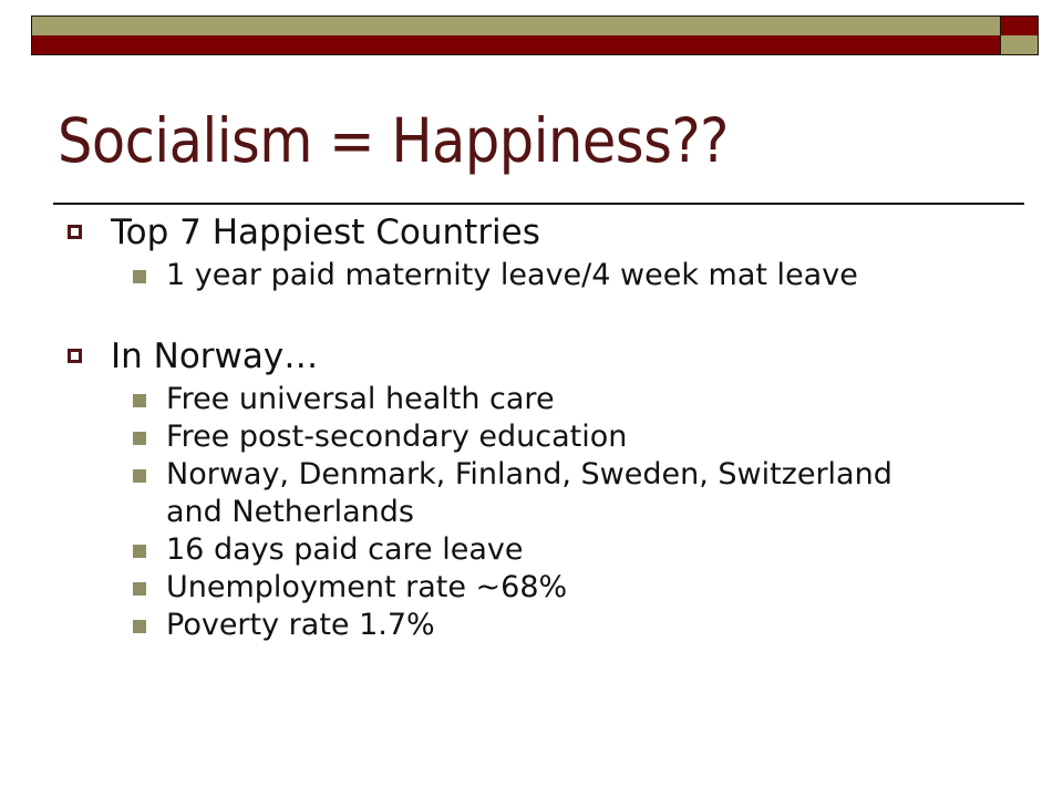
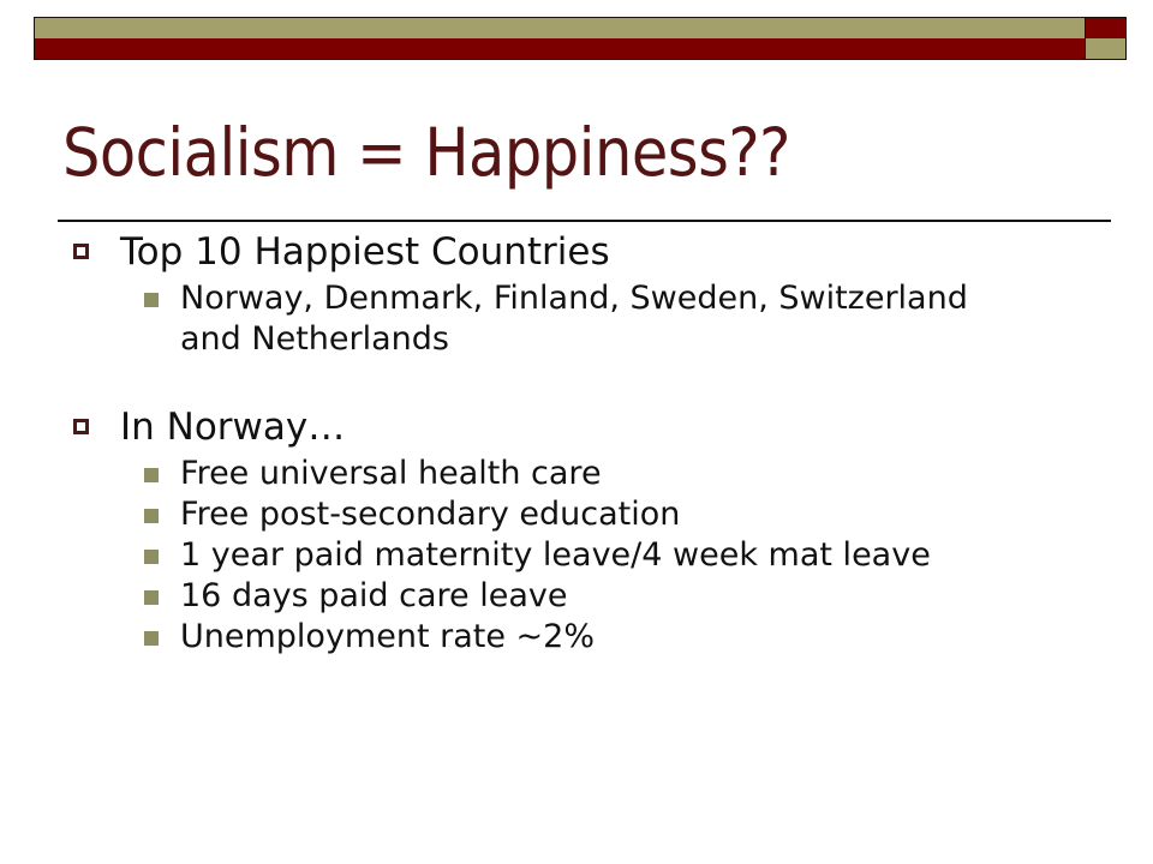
  Socialism = Happiness??
- Top 7 Happiest Countries
+ Top 10 Happiest Countries
- 1 year paid maternity leave/4 week mat leave
+ Norway, Denmark, Finland, Sweden, Switzerland and Netherlands
  In Norway…
  Free universal health care
  Free post-secondary education
- Norway, Denmark, Finland, Sweden, Switzerland and Netherlands
+ 1 year paid maternity leave/4 week mat leave
  16 days paid care leave
- Unemployment rate ~68%
+ Unemployment rate ~2%
- Poverty rate 1.7%
